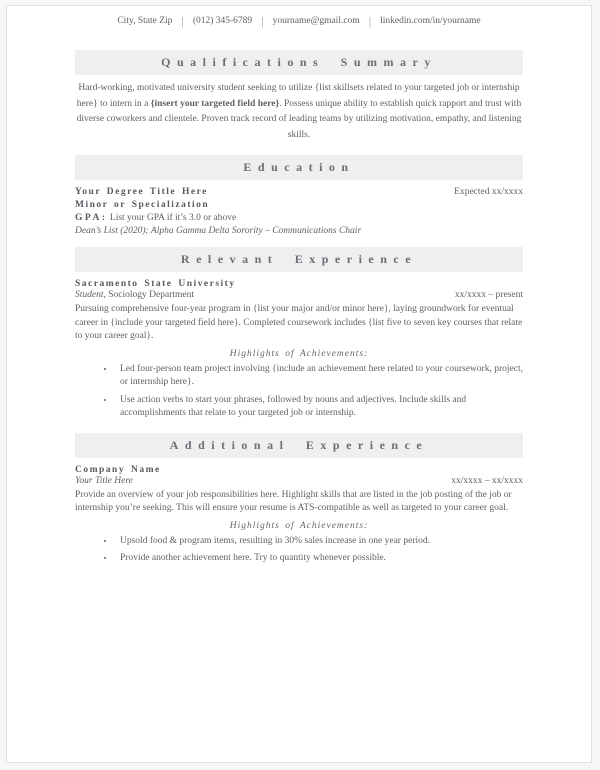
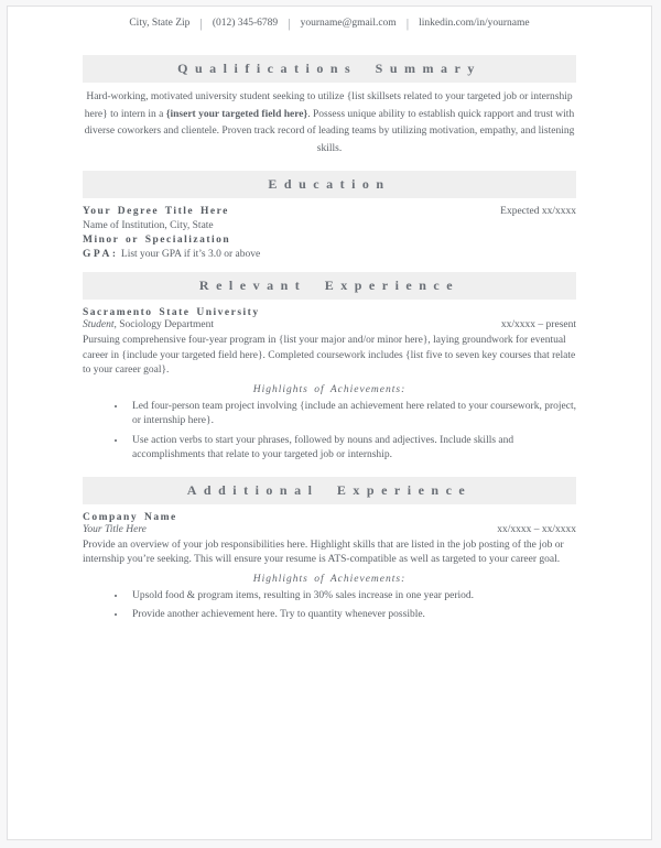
  City, State Zip
  |
  (012) 345-6789
  |
  yourname@gmail.com
  |
  linkedin.com/in/yourname
  Qualifications Summary
  Hard-working, motivated university student seeking to utilize {list skillsets related to your targeted job or internship here} to intern in a {insert your targeted field here}. Possess unique ability to establish quick rapport and trust with diverse coworkers and clientele. Proven track record of leading teams by utilizing motivation, empathy, and listening skills.
  Education
  Your Degree Title Here
  Expected xx/xxxx
+ Name of Institution, City, State
  Minor or Specialization
  GPA: List your GPA if it’s 3.0 or above
- Dean’s List (2020); Alpha Gamma Delta Sorority – Communications Chair
  Relevant Experience
  Sacramento State University
  Student, Sociology Department
  xx/xxxx – present
  Pursuing comprehensive four-year program in {list your major and/or minor here}, laying groundwork for eventual career in {include your targeted field here}. Completed coursework includes {list five to seven key courses that relate to your career goal}.
  Highlights of Achievements:
  Led four-person team project involving {include an achievement here related to your coursework, project, or internship here}.
  Use action verbs to start your phrases, followed by nouns and adjectives. Include skills and accomplishments that relate to your targeted job or internship.
  Additional Experience
  Company Name
  Your Title Here
  xx/xxxx – xx/xxxx
  Provide an overview of your job responsibilities here. Highlight skills that are listed in the job posting of the job or internship you’re seeking. This will ensure your resume is ATS-compatible as well as targeted to your career goal.
  Highlights of Achievements:
  Upsold food & program items, resulting in 30% sales increase in one year period.
  Provide another achievement here. Try to quantity whenever possible.
